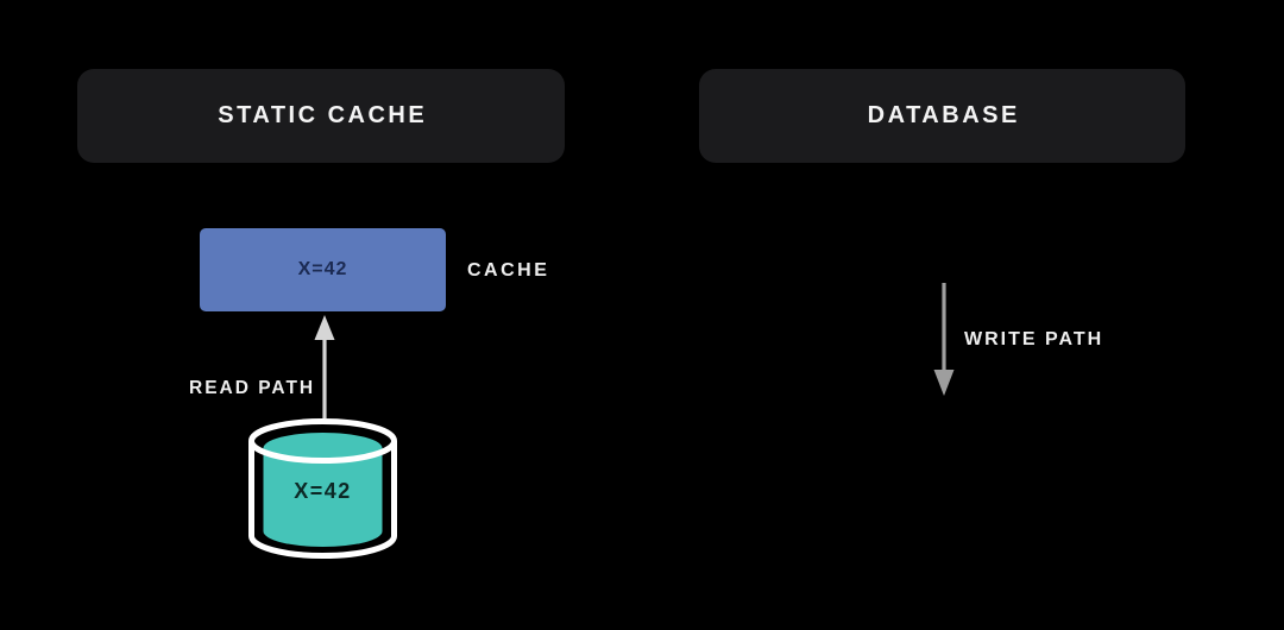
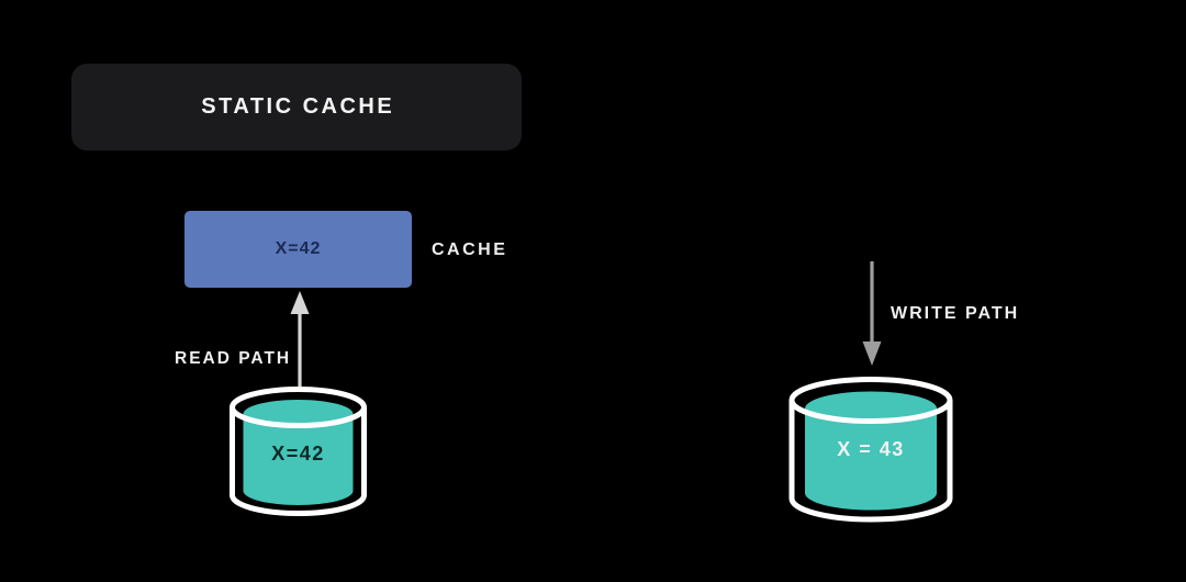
  STATIC CACHE
- DATABASE
  X=42
  CACHE
  READ PATH
  X=42
  WRITE PATH
+ X = 43
